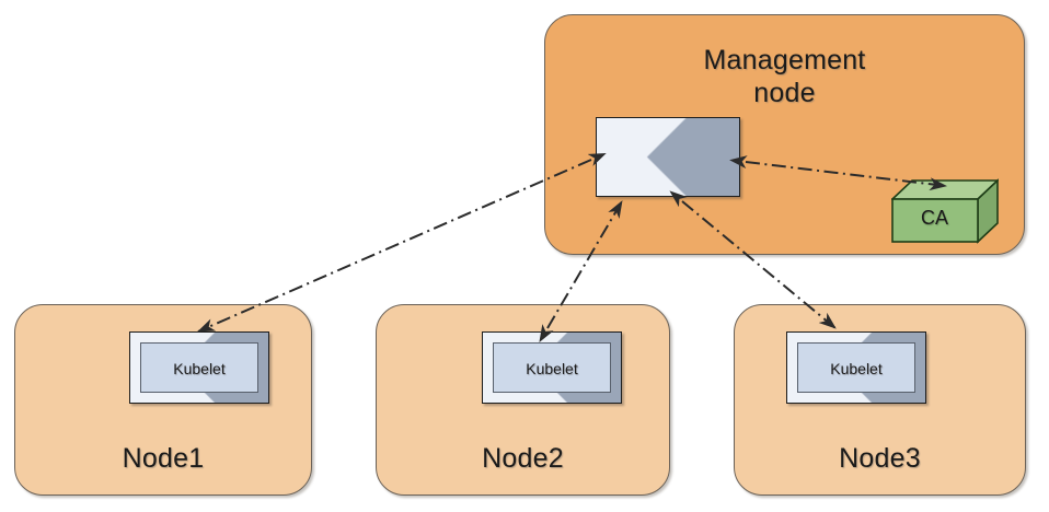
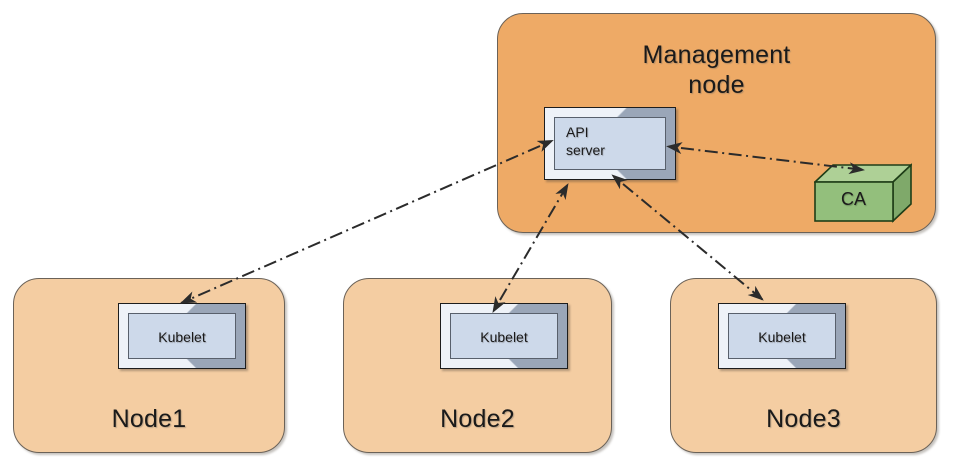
  Management
  node
+ API
+ server
  CA
  Node1
  Kubelet
  Node2
  Kubelet
  Node3
  Kubelet
